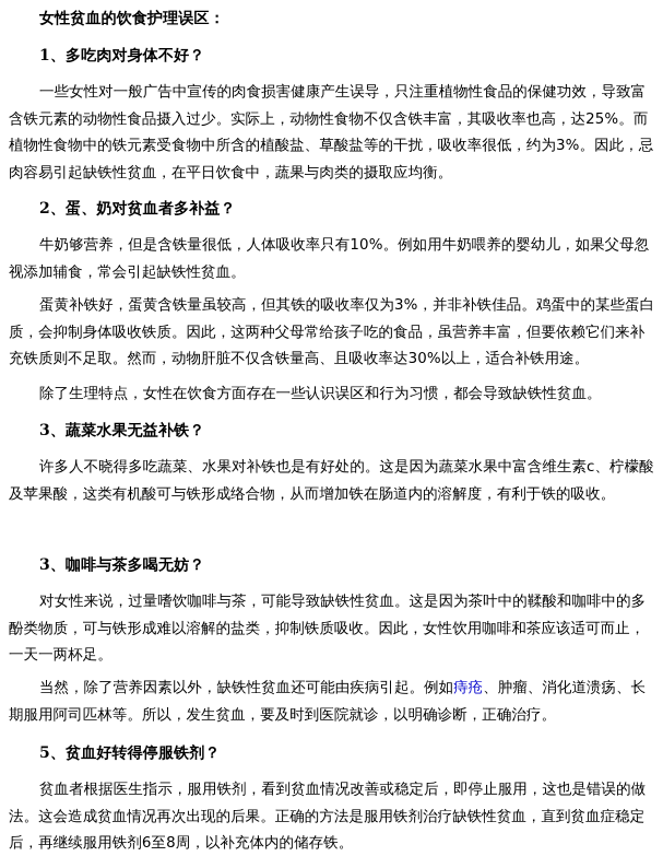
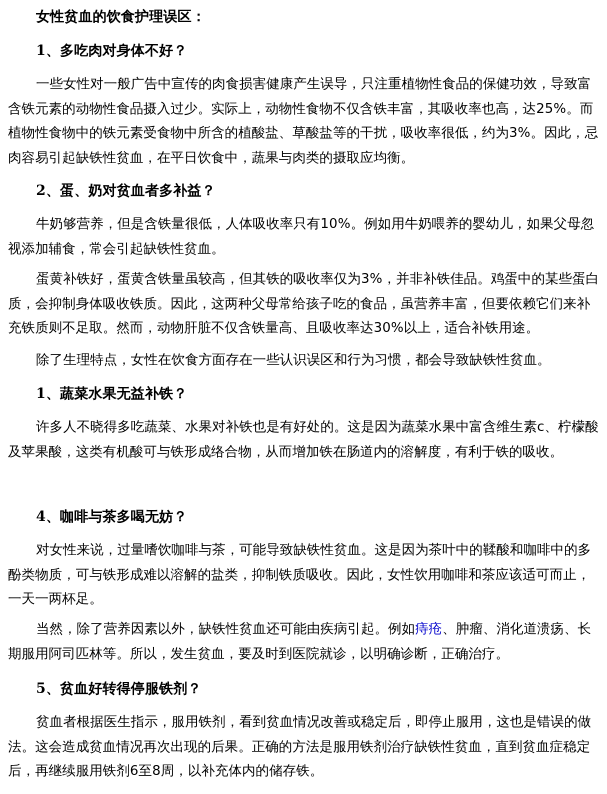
  女性贫血的饮食护理误区：
  1、多吃肉对身体不好？
  一些女性对一般广告中宣传的肉食损害健康产生误导，只注重植物性食品的保健功效，导致富含铁元素的动物性食品摄入过少。实际上，动物性食物不仅含铁丰富，其吸收率也高，达25%。而植物性食物中的铁元素受食物中所含的植酸盐、草酸盐等的干扰，吸收率很低，约为3%。因此，忌肉容易引起缺铁性贫血，在平日饮食中，蔬果与肉类的摄取应均衡。
  2、蛋、奶对贫血者多补益？
  牛奶够营养，但是含铁量很低，人体吸收率只有10%。例如用牛奶喂养的婴幼儿，如果父母忽视添加辅食，常会引起缺铁性贫血。
  蛋黄补铁好，蛋黄含铁量虽较高，但其铁的吸收率仅为3%，并非补铁佳品。鸡蛋中的某些蛋白质，会抑制身体吸收铁质。因此，这两种父母常给孩子吃的食品，虽营养丰富，但要依赖它们来补充铁质则不足取。然而，动物肝脏不仅含铁量高、且吸收率达30%以上，适合补铁用途。
  除了生理特点，女性在饮食方面存在一些认识误区和行为习惯，都会导致缺铁性贫血。
- 3、蔬菜水果无益补铁？
+ 1、蔬菜水果无益补铁？
  许多人不晓得多吃蔬菜、水果对补铁也是有好处的。这是因为蔬菜水果中富含维生素c、柠檬酸及苹果酸，这类有机酸可与铁形成络合物，从而增加铁在肠道内的溶解度，有利于铁的吸收。
- 3、咖啡与茶多喝无妨？
+ 4、咖啡与茶多喝无妨？
  对女性来说，过量嗜饮咖啡与茶，可能导致缺铁性贫血。这是因为茶叶中的鞣酸和咖啡中的多酚类物质，可与铁形成难以溶解的盐类，抑制铁质吸收。因此，女性饮用咖啡和茶应该适可而止，一天一两杯足。
  当然，除了营养因素以外，缺铁性贫血还可能由疾病引起。例如痔疮、肿瘤、消化道溃疡、长期服用阿司匹林等。所以，发生贫血，要及时到医院就诊，以明确诊断，正确治疗。
  5、贫血好转得停服铁剂？
  贫血者根据医生指示，服用铁剂，看到贫血情况改善或稳定后，即停止服用，这也是错误的做法。这会造成贫血情况再次出现的后果。正确的方法是服用铁剂治疗缺铁性贫血，直到贫血症稳定后，再继续服用铁剂6至8周，以补充体内的储存铁。
